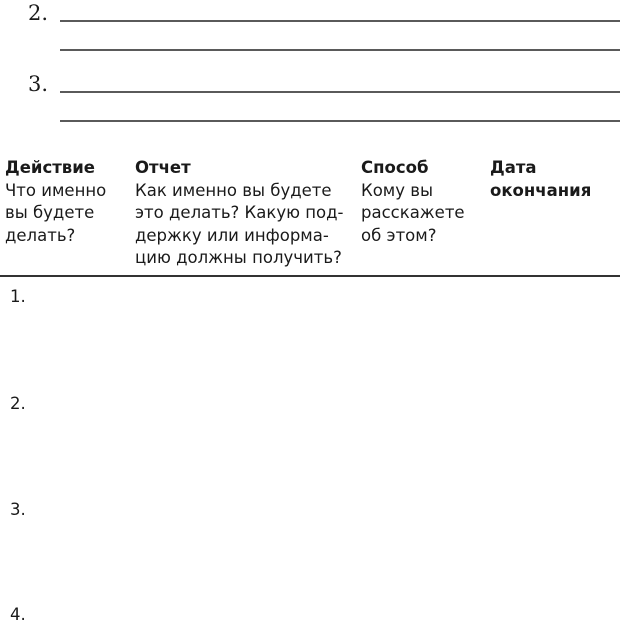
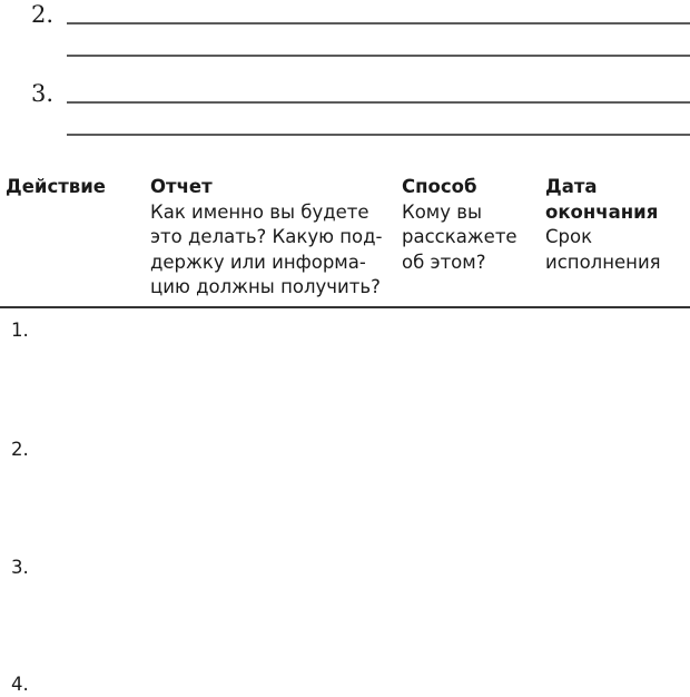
  2.
  3.
  Действие
- Что именно
- вы будете
- делать?
  Отчет
  Как именно вы будете
  это делать? Какую под-
  держку или информа-
  цию должны получить?
  Способ
  Кому вы
  расскажете
  об этом?
  Дата
  окончания
+ Срок
+ исполнения
  1.
  2.
  3.
  4.
